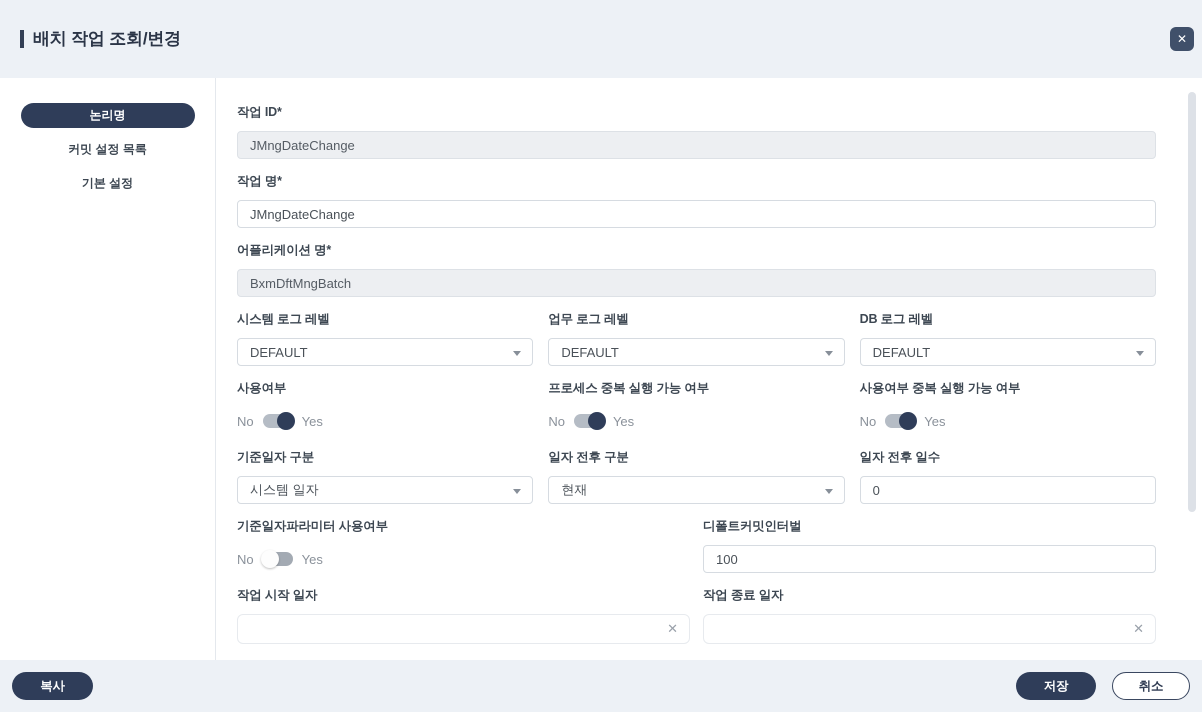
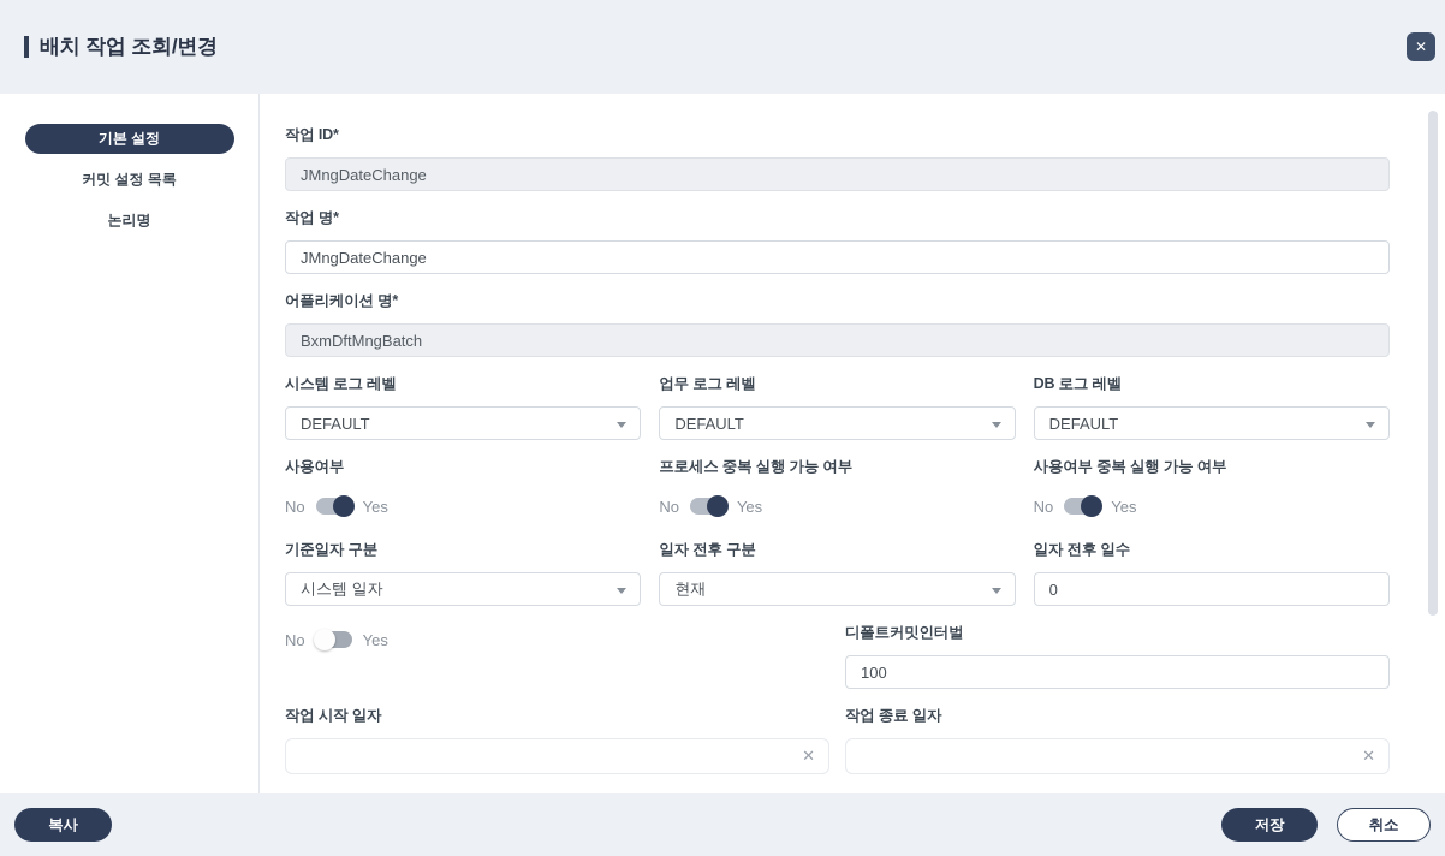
  배치 작업 조회/변경
  ✕
- 논리명
+ 기본 설정
  커밋 설정 목록
- 기본 설정
+ 논리명
  작업 ID*
  JMngDateChange
  작업 명*
  JMngDateChange
  어플리케이션 명*
  BxmDftMngBatch
  시스템 로그 레벨
  DEFAULT
  업무 로그 레벨
  DEFAULT
  DB 로그 레벨
  DEFAULT
  사용여부
  No
  Yes
  프로세스 중복 실행 가능 여부
  No
  Yes
  사용여부 중복 실행 가능 여부
  No
  Yes
  기준일자 구분
  시스템 일자
  일자 전후 구분
  현재
  일자 전후 일수
  0
- 기준일자파라미터 사용여부
  No
  Yes
  디폴트커밋인터벌
  100
  작업 시작 일자
  ✕
  작업 종료 일자
  ✕
  복사
  저장
  취소
